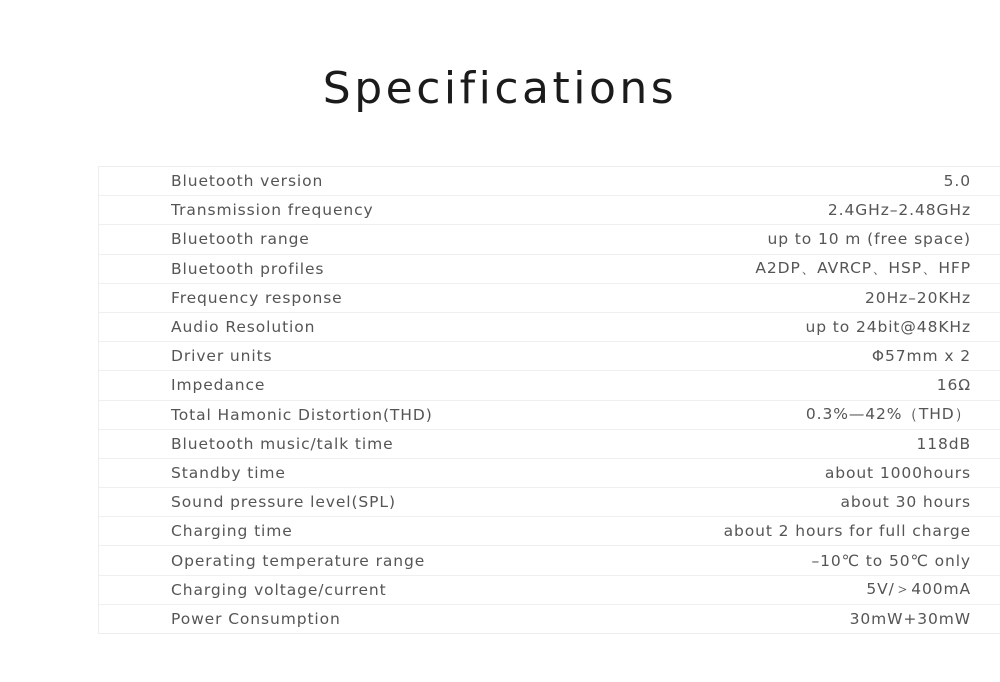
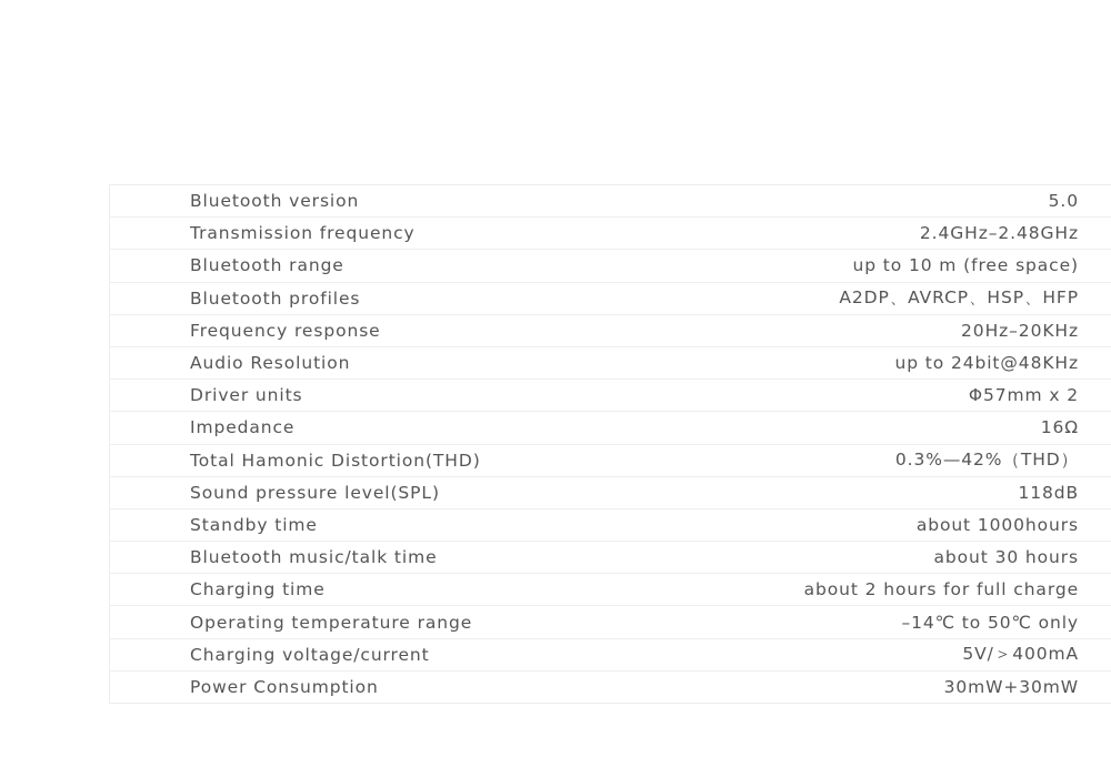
- Specifications
  Bluetooth version	5.0
  Transmission frequency	2.4GHz–2.48GHz
  Bluetooth range	up to 10 m (free space)
  Bluetooth profiles	A2DP、AVRCP、HSP、HFP
  Frequency response	20Hz–20KHz
  Audio Resolution	up to 24bit@48KHz
  Driver units	Φ57mm x 2
  Impedance	16Ω
  Total Hamonic Distortion(THD)	0.3%—42%（THD）
- Bluetooth music/talk time	118dB
+ Sound pressure level(SPL)	118dB
  Standby time	about 1000hours
- Sound pressure level(SPL)	about 30 hours
+ Bluetooth music/talk time	about 30 hours
  Charging time	about 2 hours for full charge
- Operating temperature range	–10℃ to 50℃ only
+ Operating temperature range	–14℃ to 50℃ only
  Charging voltage/current	5V/＞400mA
  Power Consumption	30mW+30mW
